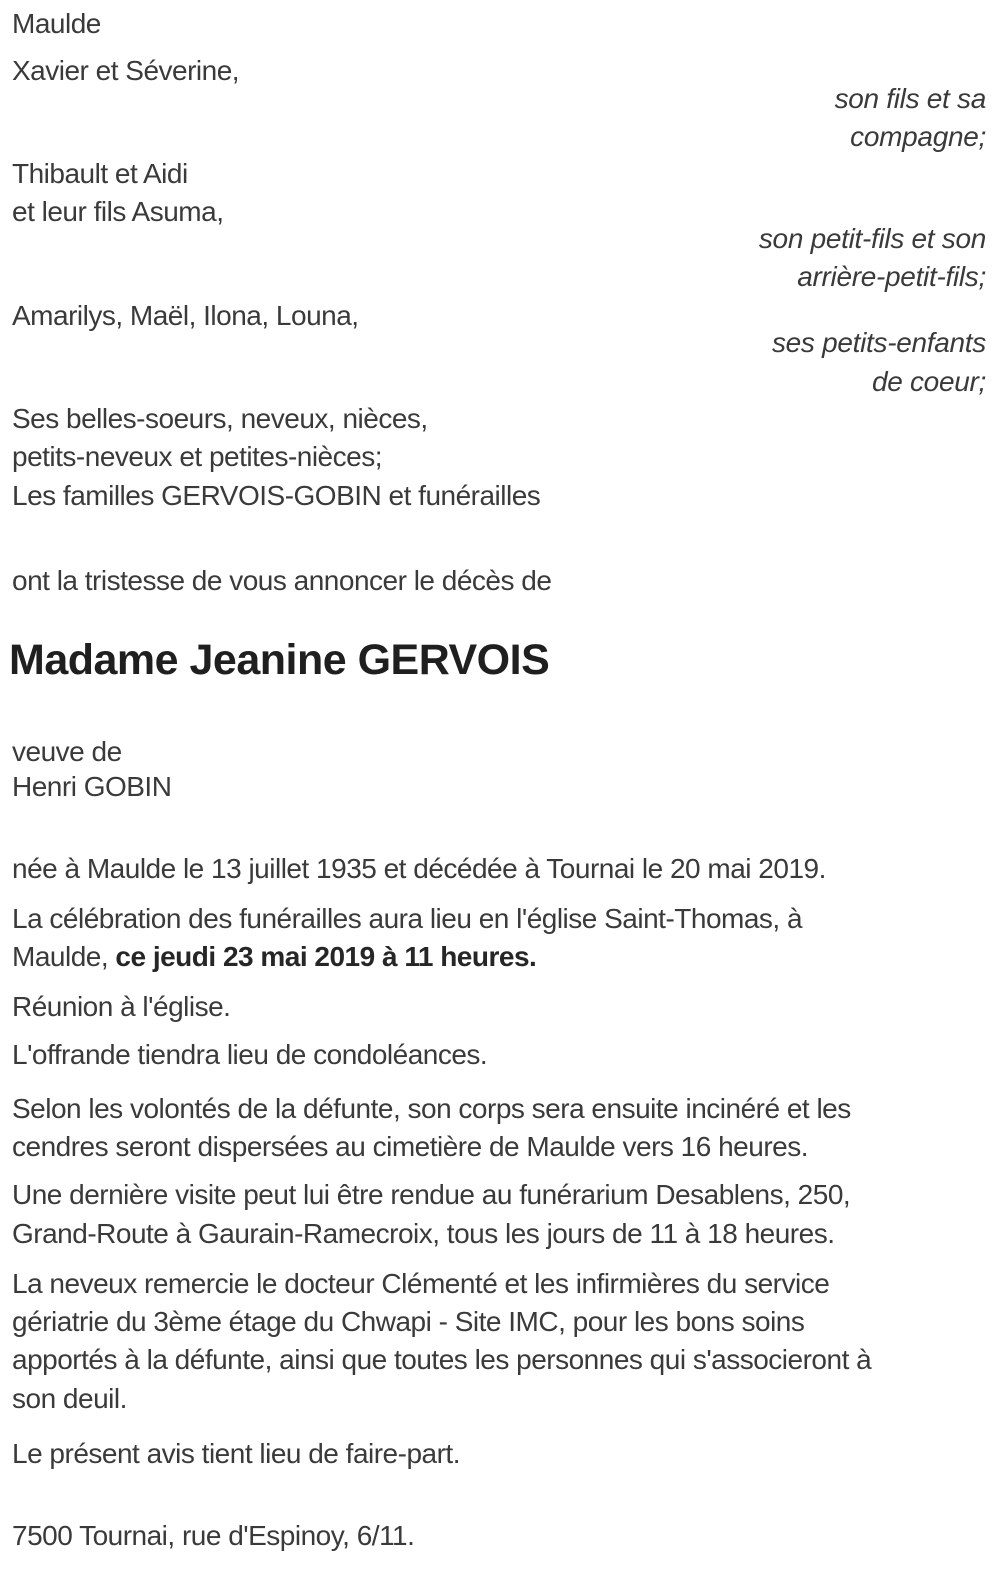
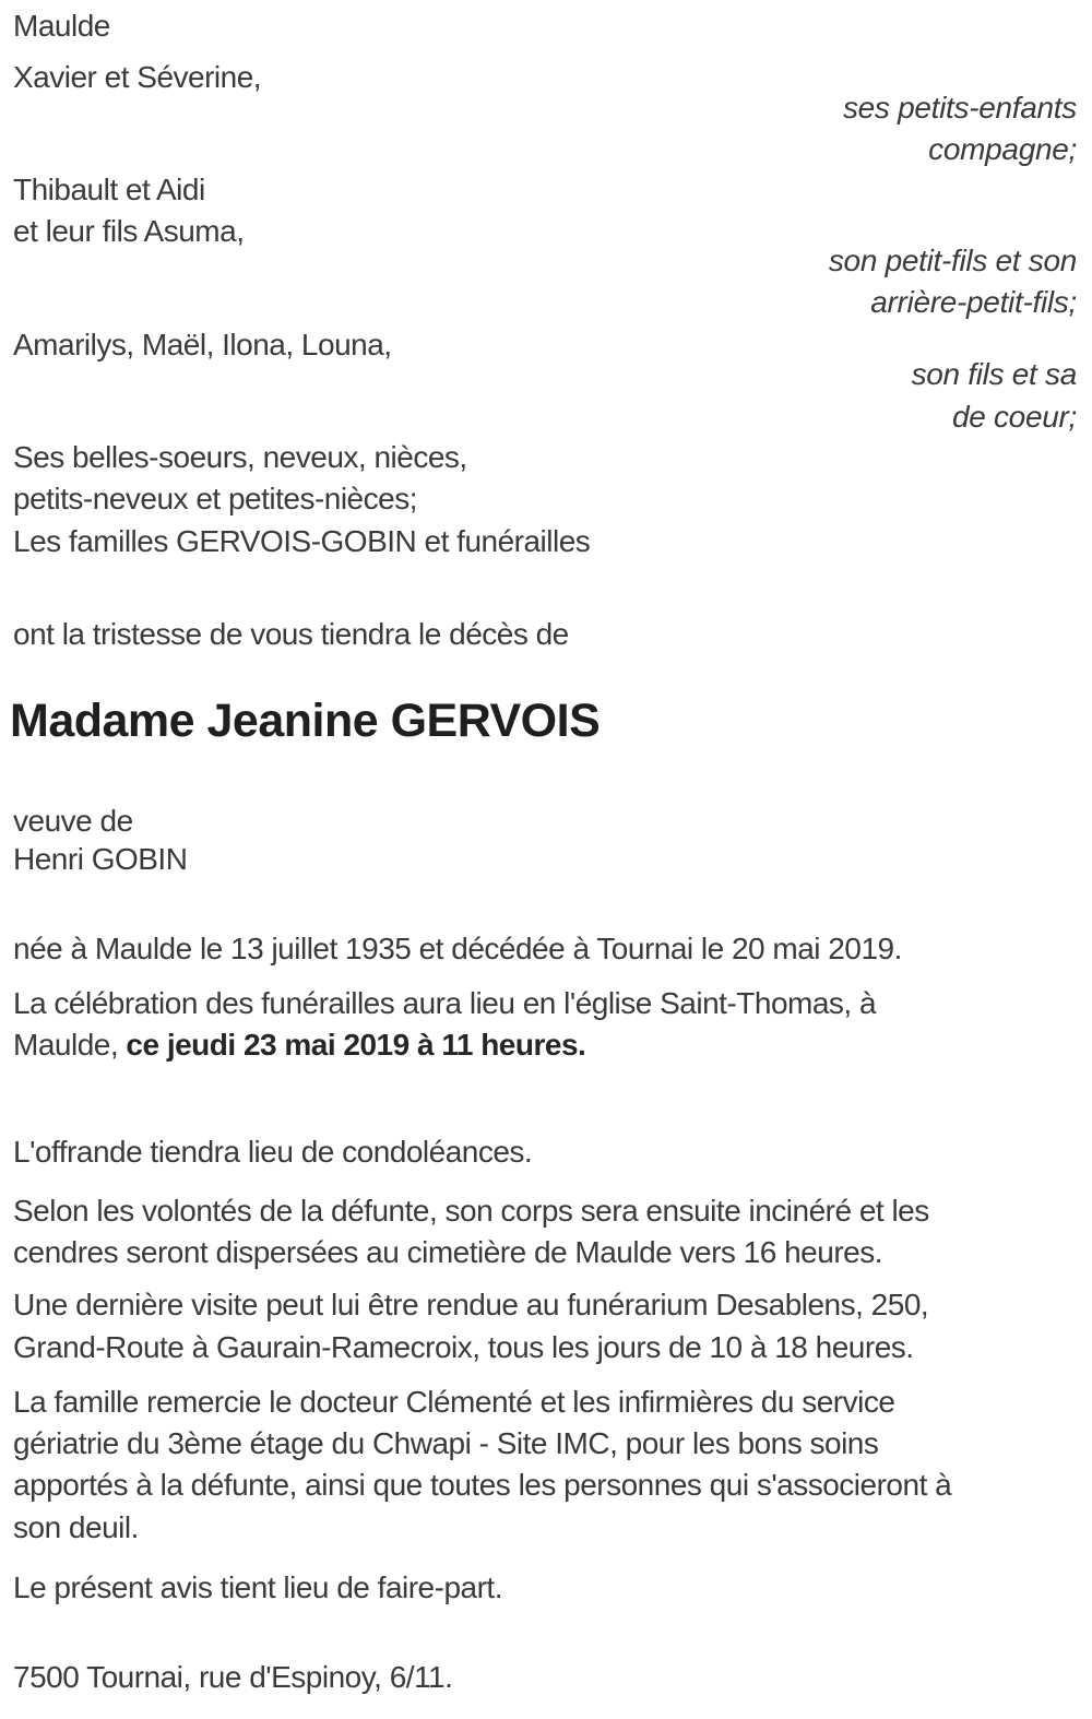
  Maulde
  Xavier et Séverine,
- son fils et sa
+ ses petits-enfants
  compagne;
  Thibault et Aidi
  et leur fils Asuma,
  son petit-fils et son
  arrière-petit-fils;
  Amarilys, Maël, Ilona, Louna,
- ses petits-enfants
+ son fils et sa
  de coeur;
  Ses belles-soeurs, neveux, nièces,
  petits-neveux et petites-nièces;
  Les familles GERVOIS-GOBIN et funérailles
- ont la tristesse de vous annoncer le décès de
+ ont la tristesse de vous tiendra le décès de
  Madame Jeanine GERVOIS
  veuve de
  Henri GOBIN
  née à Maulde le 13 juillet 1935 et décédée à Tournai le 20 mai 2019.
  La célébration des funérailles aura lieu en l'église Saint-Thomas, à
  Maulde, ce jeudi 23 mai 2019 à 11 heures.
- Réunion à l'église.
  L'offrande tiendra lieu de condoléances.
  Selon les volontés de la défunte, son corps sera ensuite incinéré et les
  cendres seront dispersées au cimetière de Maulde vers 16 heures.
  Une dernière visite peut lui être rendue au funérarium Desablens, 250,
- Grand-Route à Gaurain-Ramecroix, tous les jours de 11 à 18 heures.
+ Grand-Route à Gaurain-Ramecroix, tous les jours de 10 à 18 heures.
- La neveux remercie le docteur Clémenté et les infirmières du service
+ La famille remercie le docteur Clémenté et les infirmières du service
  gériatrie du 3ème étage du Chwapi - Site IMC, pour les bons soins
  apportés à la défunte, ainsi que toutes les personnes qui s'associeront à
  son deuil.
  Le présent avis tient lieu de faire-part.
  7500 Tournai, rue d'Espinoy, 6/11.
